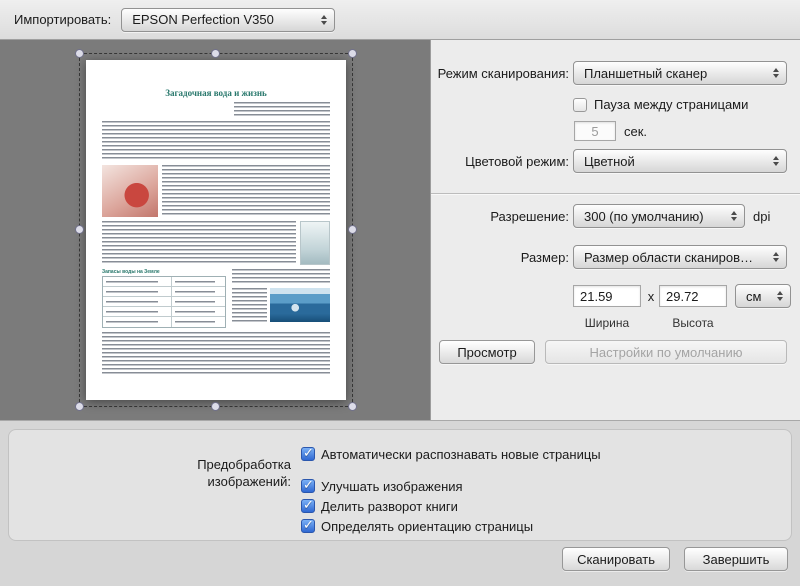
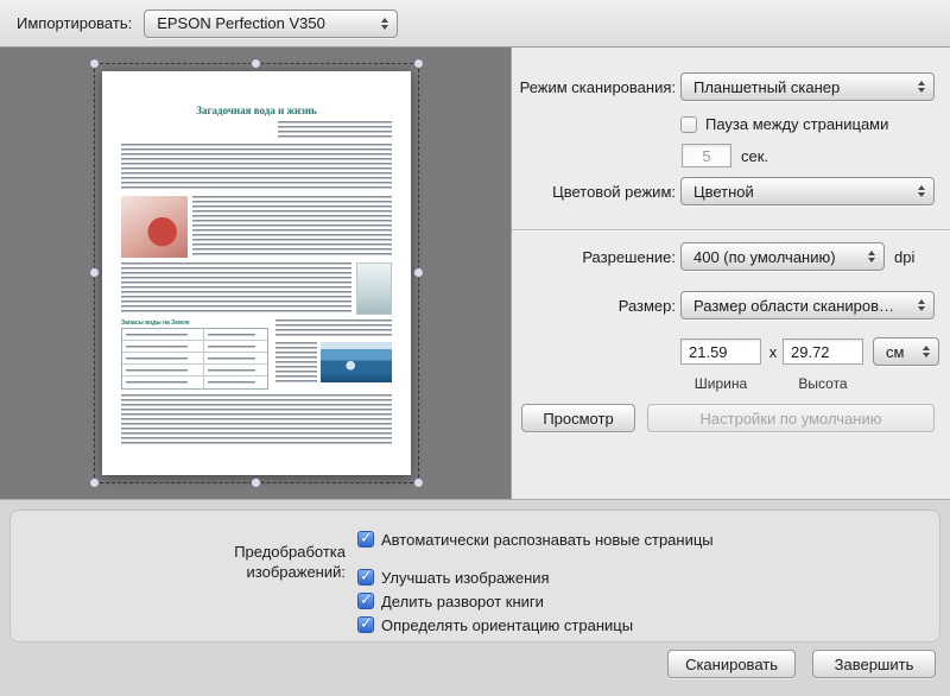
  Импортировать:
  EPSON Perfection V350
  Загадочная вода и жизнь
  Режим сканирования:
  Планшетный сканер
  Пауза между страницами
  5
  сек.
  Цветовой режим:
  Цветной
  Разрешение:
- 300 (по умолчанию)
+ 400 (по умолчанию)
  dpi
  Размер:
  Размер области сканиров…
  21.59
  x
  29.72
  см
  Ширина
  Высота
  Просмотр
  Настройки по умолчанию
  Предобработка изображений:
  Автоматически распознавать новые страницы
  Улучшать изображения
  Делить разворот книги
  Определять ориентацию страницы
  Сканировать
  Завершить
